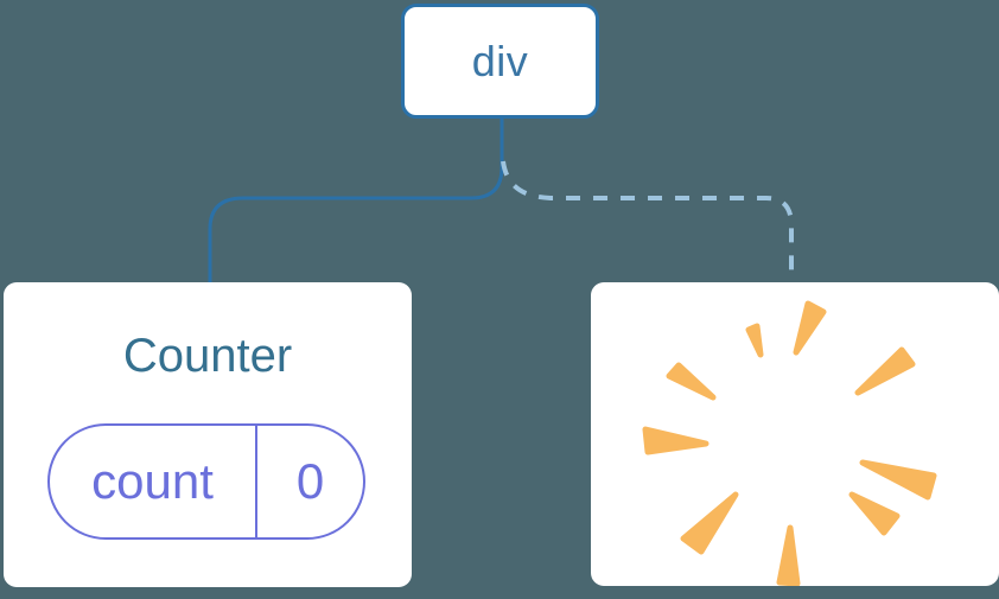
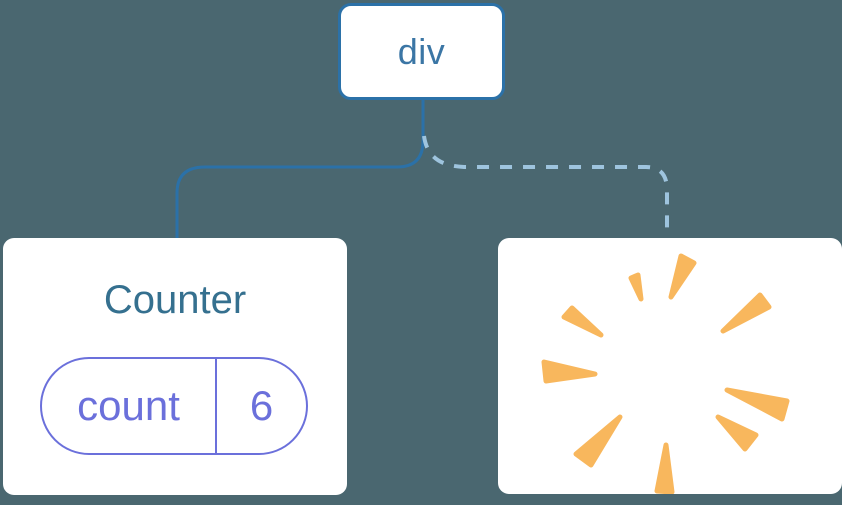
  div
  Counter
  count
- 0
+ 6
